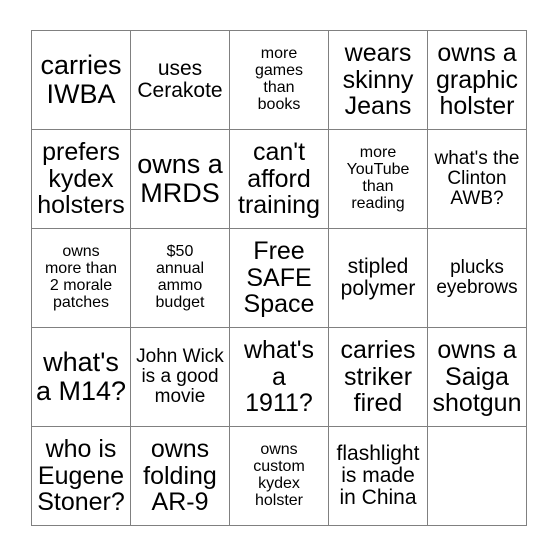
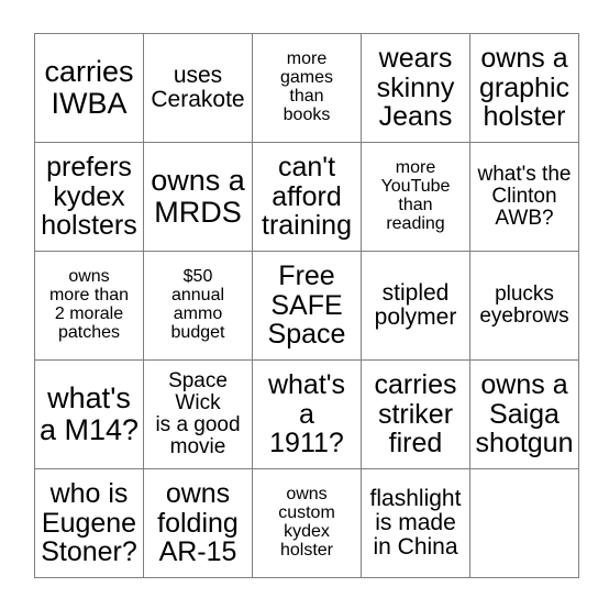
  carries IWBA	uses Cerakote	more games than books	wears skinny Jeans	owns a graphic holster
  prefers kydex holsters	owns a MRDS	can't afford training	more YouTube than reading	what's the Clinton AWB?
  owns more than 2 morale patches	$50 annual ammo budget	Free SAFE Space	stipled polymer	plucks eyebrows
- what's a M14?	John Wick is a good movie	what's a 1911?	carries striker fired	owns a Saiga shotgun
+ what's a M14?	Space Wick is a good movie	what's a 1911?	carries striker fired	owns a Saiga shotgun
- who is Eugene Stoner?	owns folding AR-9	owns custom kydex holster	flashlight is made in China
+ who is Eugene Stoner?	owns folding AR-15	owns custom kydex holster	flashlight is made in China
